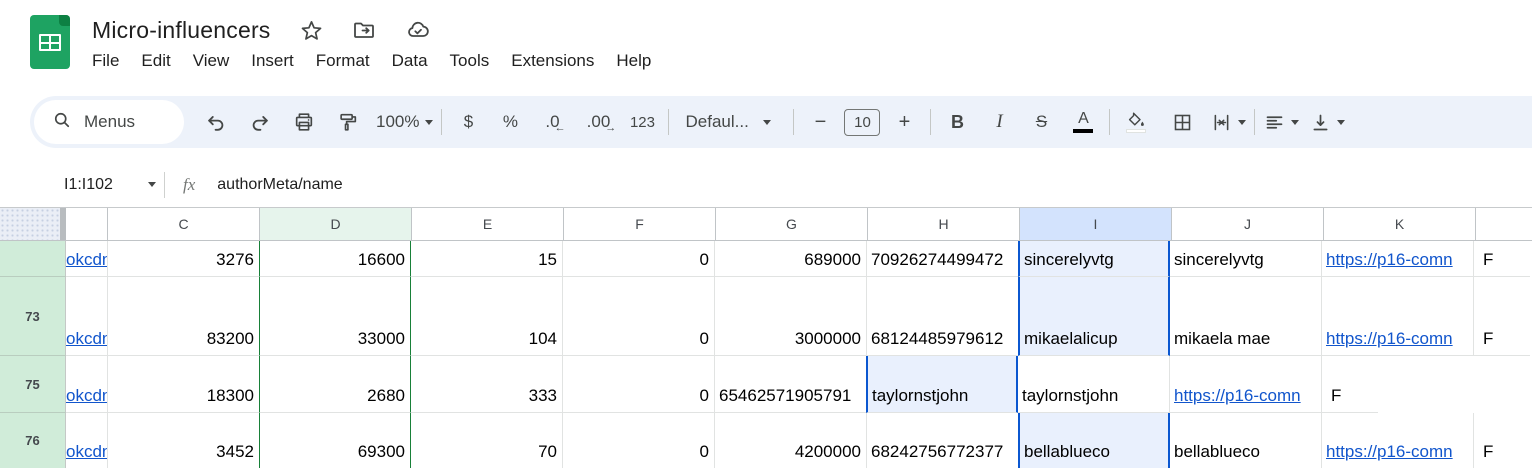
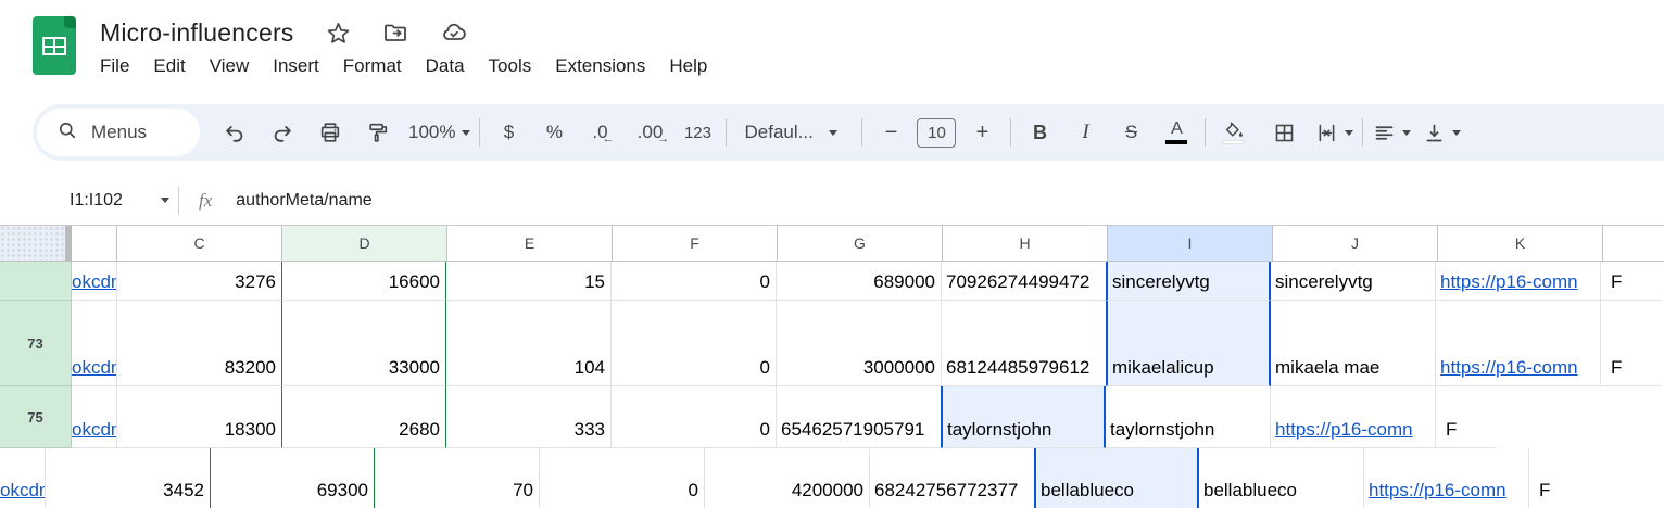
  Micro-influencers
  File
  Edit
  View
  Insert
  Format
  Data
  Tools
  Extensions
  Help
  Menus
  100%
  $
  %
  .0
  ←
  .00
  →
  123
  Defaul...
  −
  10
  +
  B
  I
  S
  A
  I1:I102
  fx
  authorMeta/name
  C
  D
  E
  F
  G
  H
  I
  J
  K
  okcdn
  3276
  16600
  15
  0
  689000
  70926274499472
  sincerelyvtg
  sincerelyvtg
  https://p16-comn
  F
  73
  okcdn
  83200
  33000
  104
  0
  3000000
  68124485979612
  mikaelalicup
  mikaela mae
  https://p16-comn
  F
  75
  okcdn
  18300
  2680
  333
  0
  65462571905791
  taylornstjohn
  taylornstjohn
  https://p16-comn
  F
- 76
  okcdn
  3452
  69300
  70
  0
  4200000
  68242756772377
  bellablueco
  bellablueco
  https://p16-comn
  F
